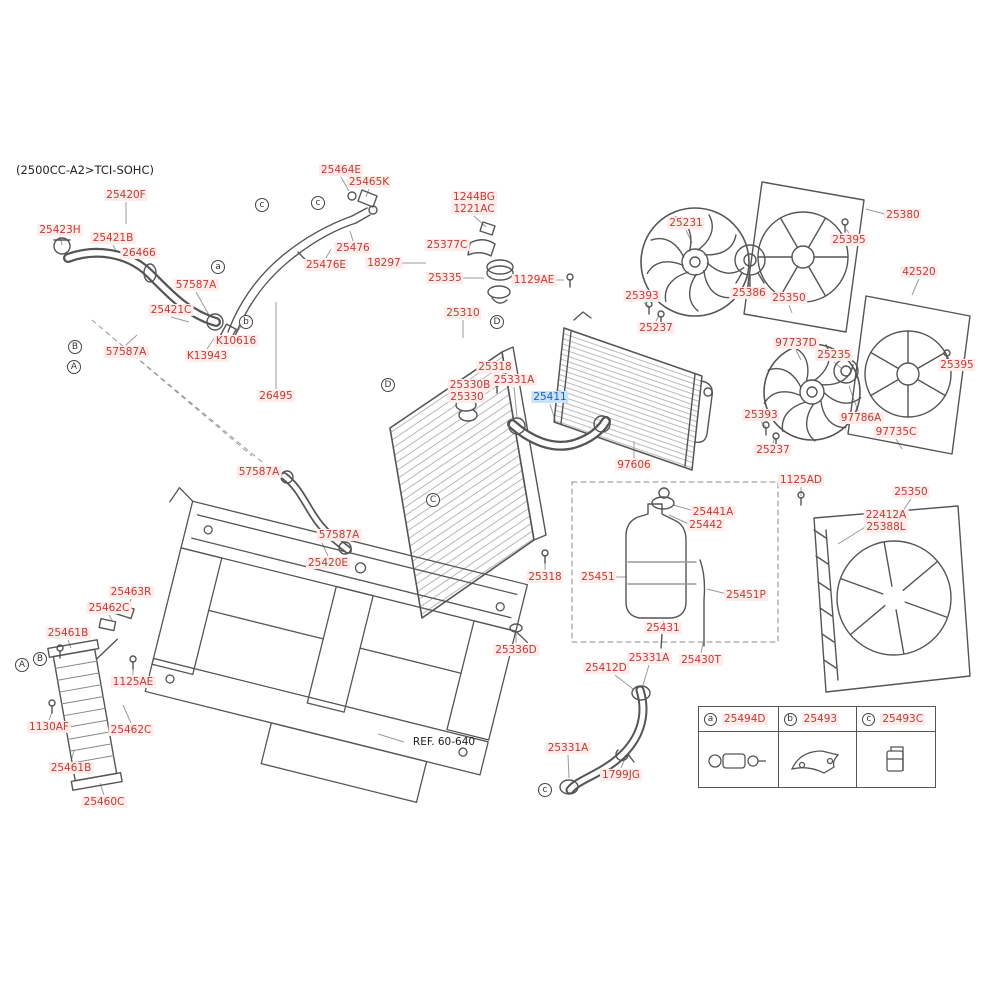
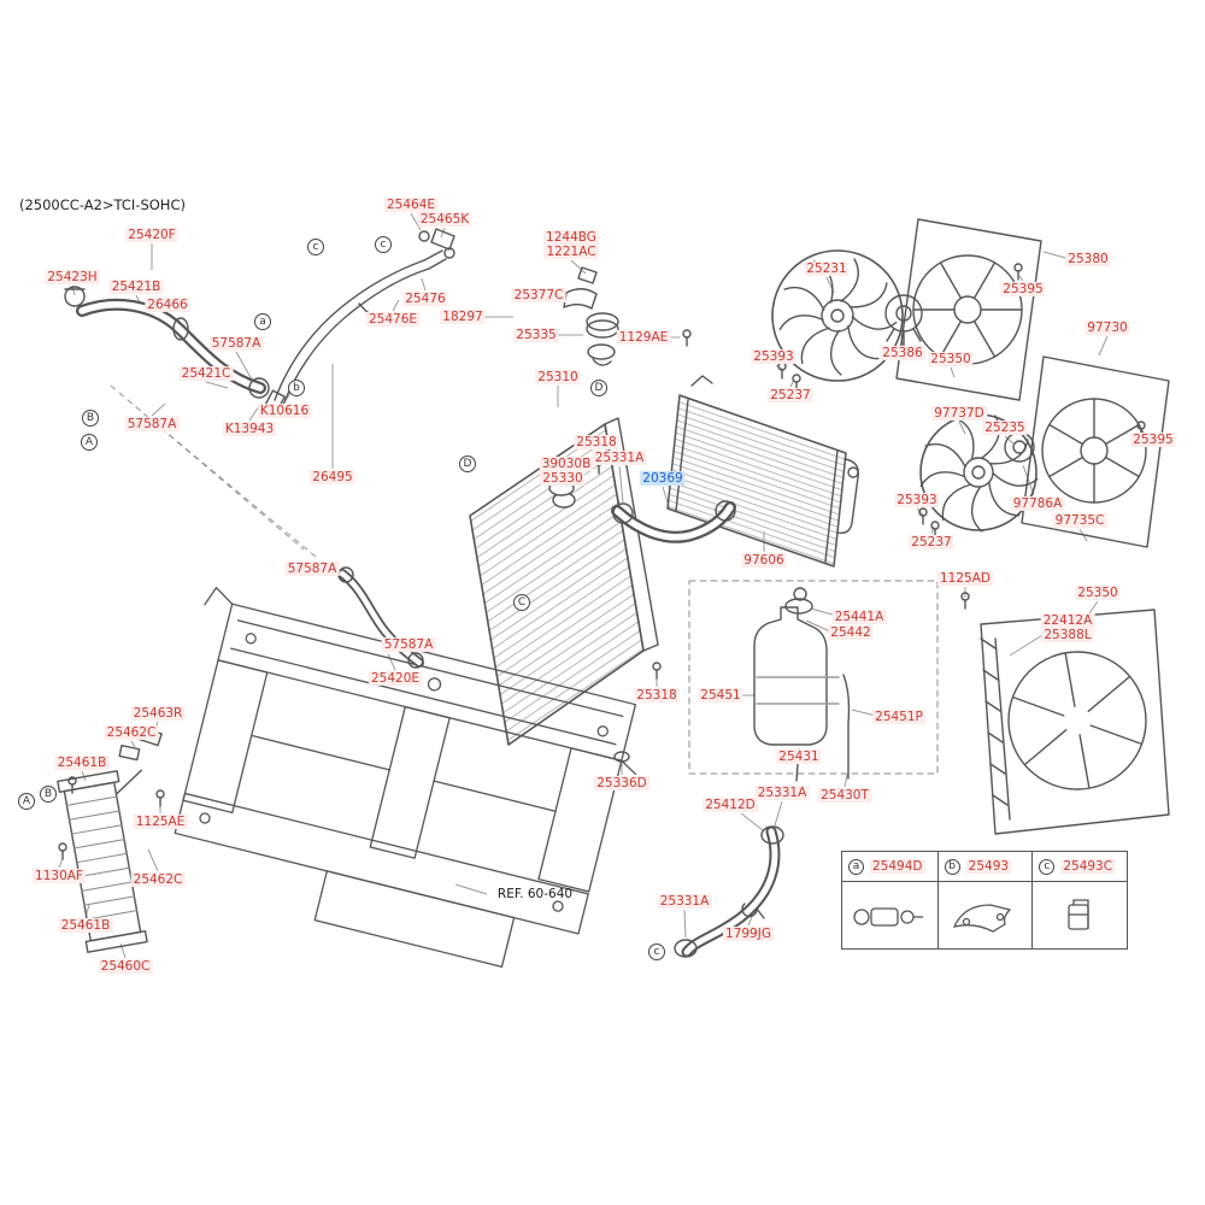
  (2500CC-A2>TCI-SOHC)
  25420F
  25423H
  25421B
  26466
  57587A
  25421C
  57587A
  K10616
  K13943
  26495
  25464E
  25465K
  25476
  25476E
  18297
  25377C
  1244BG
  1221AC
  25335
  1129AE
  25310
  25318
- 25330B
+ 39030B
  25330
  25331A
- 25411
+ 20369
  97606
  25231
  25380
  25395
  25393
  25386
  25350
  25237
- 42520
+ 97730
  97737D
  25235
  25395
  25393
  97786A
  97735C
  25237
  1125AD
  25350
  22412A
  25388L
  25441A
  25442
  25451
  25451P
  25431
  25430T
  25331A
  25412D
  57587A
  57587A
  25420E
  25318
  25336D
  25463R
  25462C
  25461B
  1125AE
  1130AF
  25462C
  25461B
  25460C
  25331A
  1799JG
  REF. 60-640
  c
  c
  a
  b
  B
  A
  D
  D
  C
  B
  A
  c
  a
  25494D
  b
  25493
  c
  25493C
